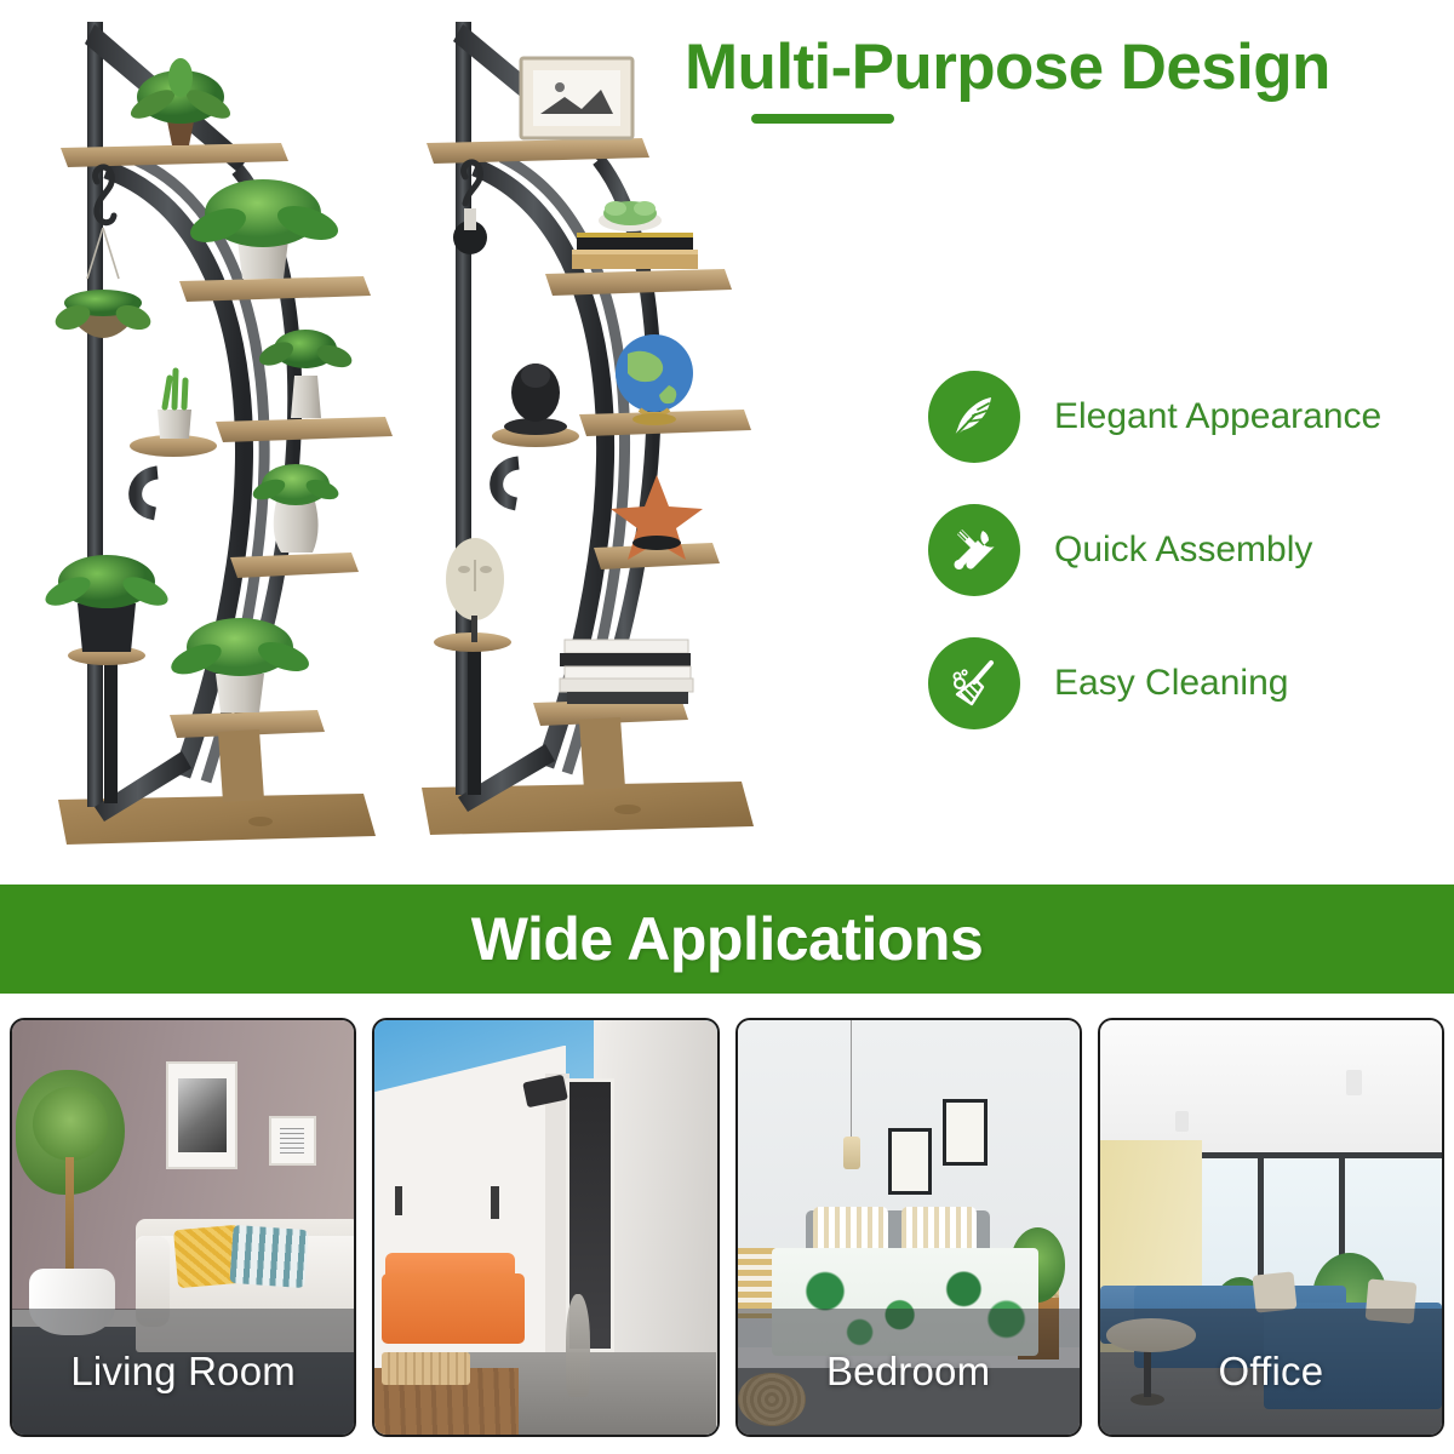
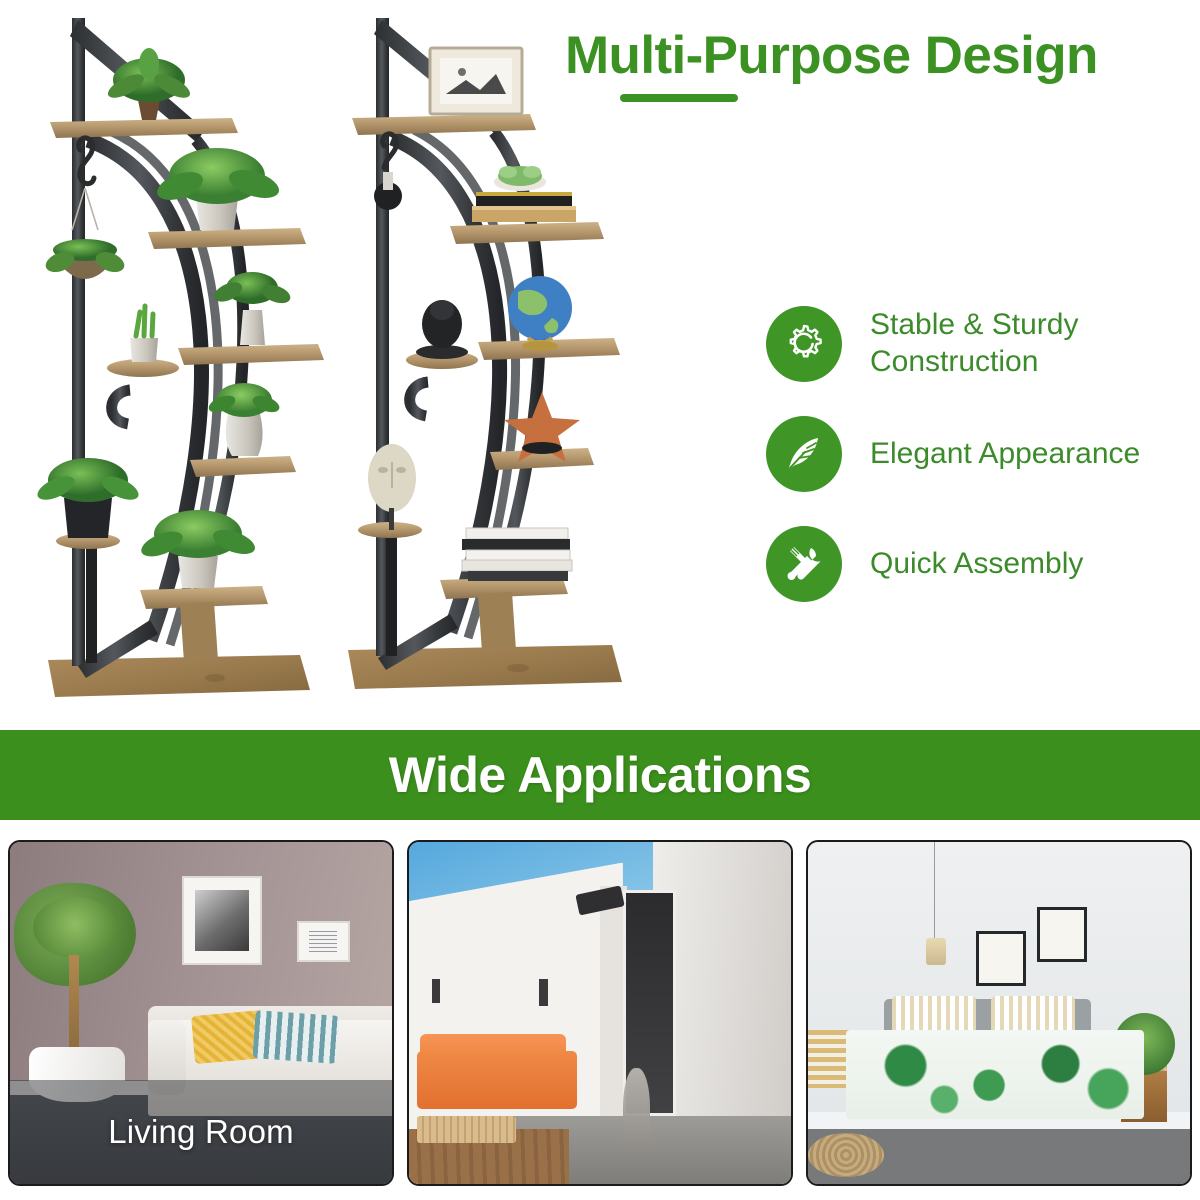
  Multi-Purpose Design
+ Stable & Sturdy Construction
  Elegant Appearance
  Quick Assembly
- Easy Cleaning
  Wide Applications
  Living Room
- Bedroom
- Office
